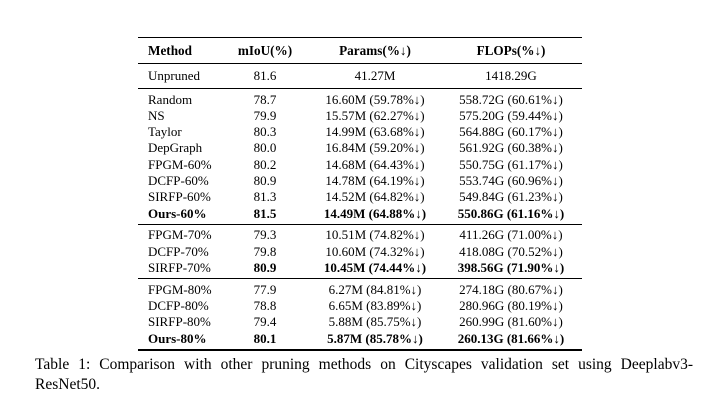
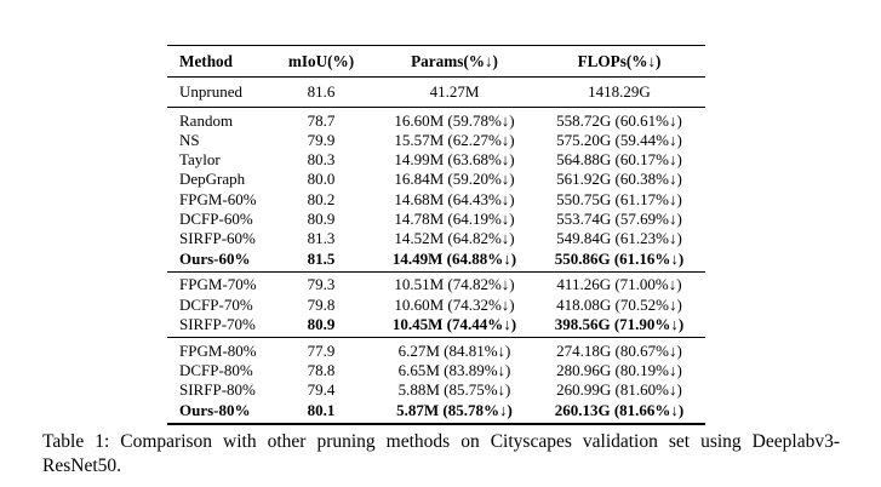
  Method	mIoU(%)	Params(%↓)	FLOPs(%↓)
  Unpruned	81.6	41.27M	1418.29G
  Random	78.7	16.60M (59.78%↓)	558.72G (60.61%↓)
  NS	79.9	15.57M (62.27%↓)	575.20G (59.44%↓)
  Taylor	80.3	14.99M (63.68%↓)	564.88G (60.17%↓)
  DepGraph	80.0	16.84M (59.20%↓)	561.92G (60.38%↓)
  FPGM-60%	80.2	14.68M (64.43%↓)	550.75G (61.17%↓)
- DCFP-60%	80.9	14.78M (64.19%↓)	553.74G (60.96%↓)
+ DCFP-60%	80.9	14.78M (64.19%↓)	553.74G (57.69%↓)
  SIRFP-60%	81.3	14.52M (64.82%↓)	549.84G (61.23%↓)
  Ours-60%	81.5	14.49M (64.88%↓)	550.86G (61.16%↓)
  FPGM-70%	79.3	10.51M (74.82%↓)	411.26G (71.00%↓)
  DCFP-70%	79.8	10.60M (74.32%↓)	418.08G (70.52%↓)
  SIRFP-70%	80.9	10.45M (74.44%↓)	398.56G (71.90%↓)
  FPGM-80%	77.9	6.27M (84.81%↓)	274.18G (80.67%↓)
  DCFP-80%	78.8	6.65M (83.89%↓)	280.96G (80.19%↓)
  SIRFP-80%	79.4	5.88M (85.75%↓)	260.99G (81.60%↓)
  Ours-80%	80.1	5.87M (85.78%↓)	260.13G (81.66%↓)
  Table 1: Comparison with other pruning methods on Cityscapes validation set using Deeplabv3-ResNet50.
